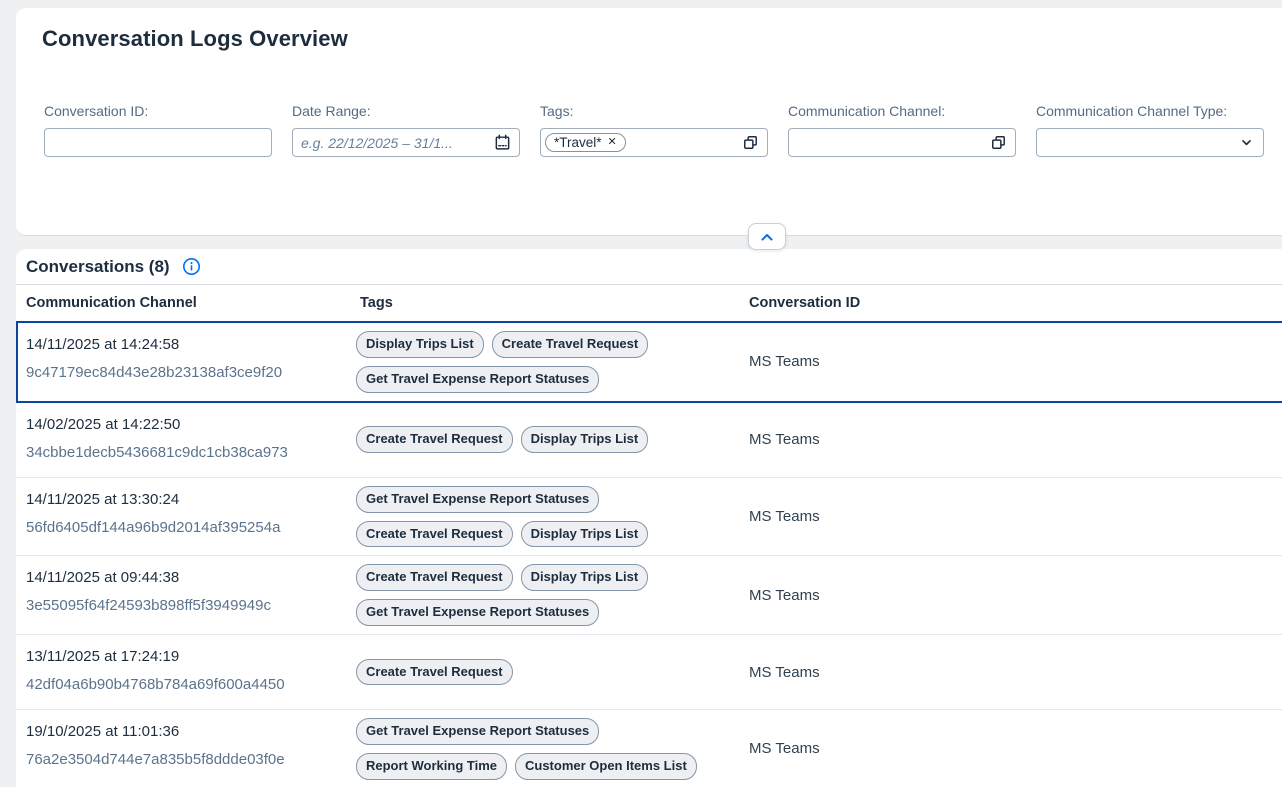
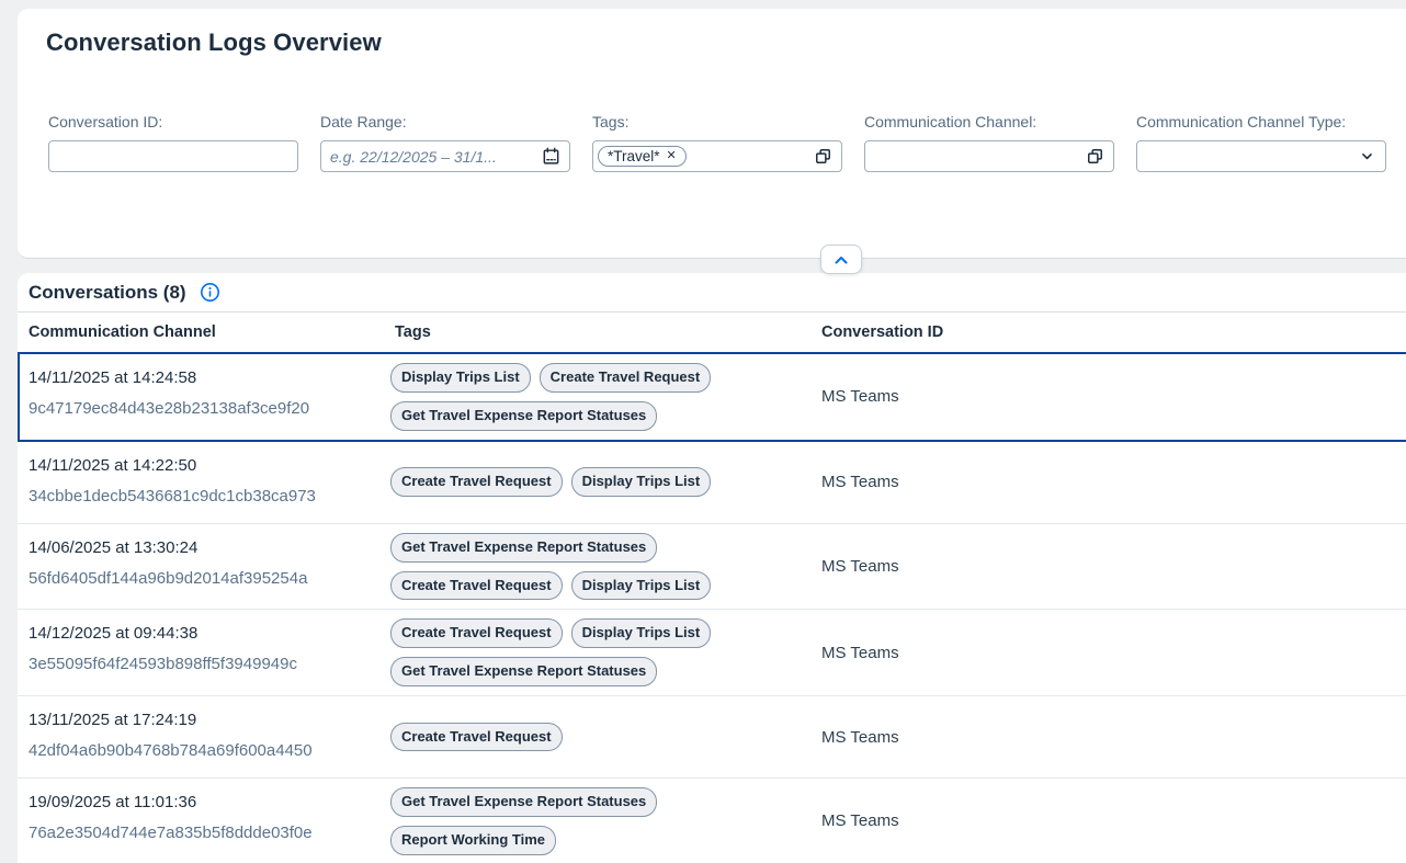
  Conversation Logs Overview
  Conversation ID:
  Date Range:
  e.g. 22/12/2025 – 31/1...
  Tags:
  *Travel*
  ✕
  Communication Channel:
  Communication Channel Type:
  Conversations (8)
  Communication Channel
  Tags
  Conversation ID
  14/11/2025 at 14:24:58
  9c47179ec84d43e28b23138af3ce9f20
  Display Trips List
  Create Travel Request
  Get Travel Expense Report Statuses
  MS Teams
- 14/02/2025 at 14:22:50
+ 14/11/2025 at 14:22:50
  34cbbe1decb5436681c9dc1cb38ca973
  Create Travel Request
  Display Trips List
  MS Teams
- 14/11/2025 at 13:30:24
+ 14/06/2025 at 13:30:24
  56fd6405df144a96b9d2014af395254a
  Get Travel Expense Report Statuses
  Create Travel Request
  Display Trips List
  MS Teams
- 14/11/2025 at 09:44:38
+ 14/12/2025 at 09:44:38
  3e55095f64f24593b898ff5f3949949c
  Create Travel Request
  Display Trips List
  Get Travel Expense Report Statuses
  MS Teams
  13/11/2025 at 17:24:19
  42df04a6b90b4768b784a69f600a4450
  Create Travel Request
  MS Teams
- 19/10/2025 at 11:01:36
+ 19/09/2025 at 11:01:36
  76a2e3504d744e7a835b5f8ddde03f0e
  Get Travel Expense Report Statuses
  Report Working Time
- Customer Open Items List
  MS Teams
